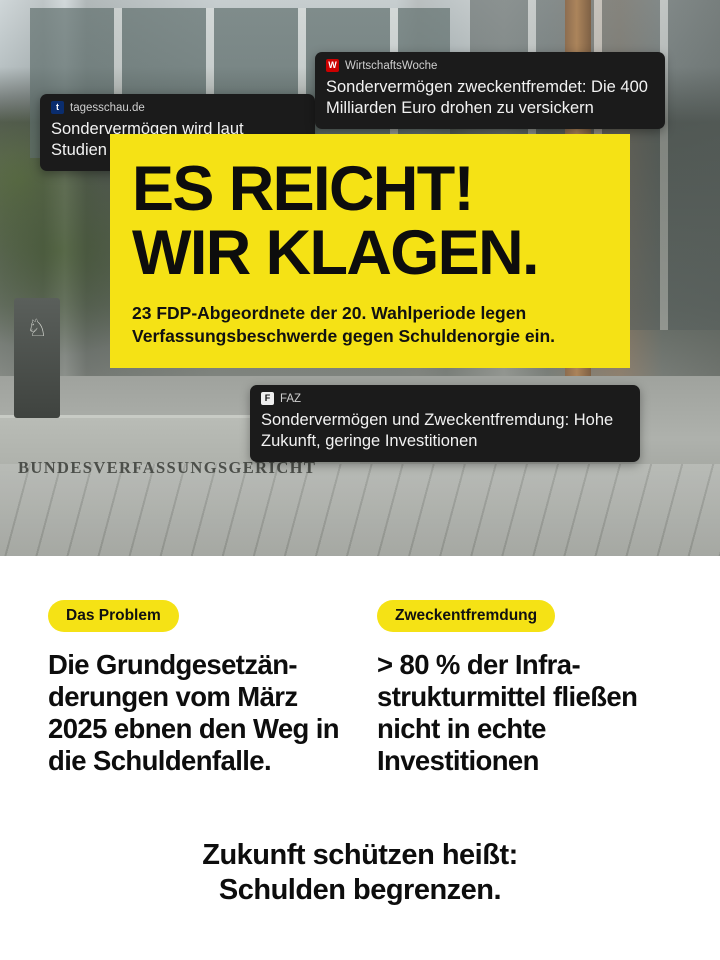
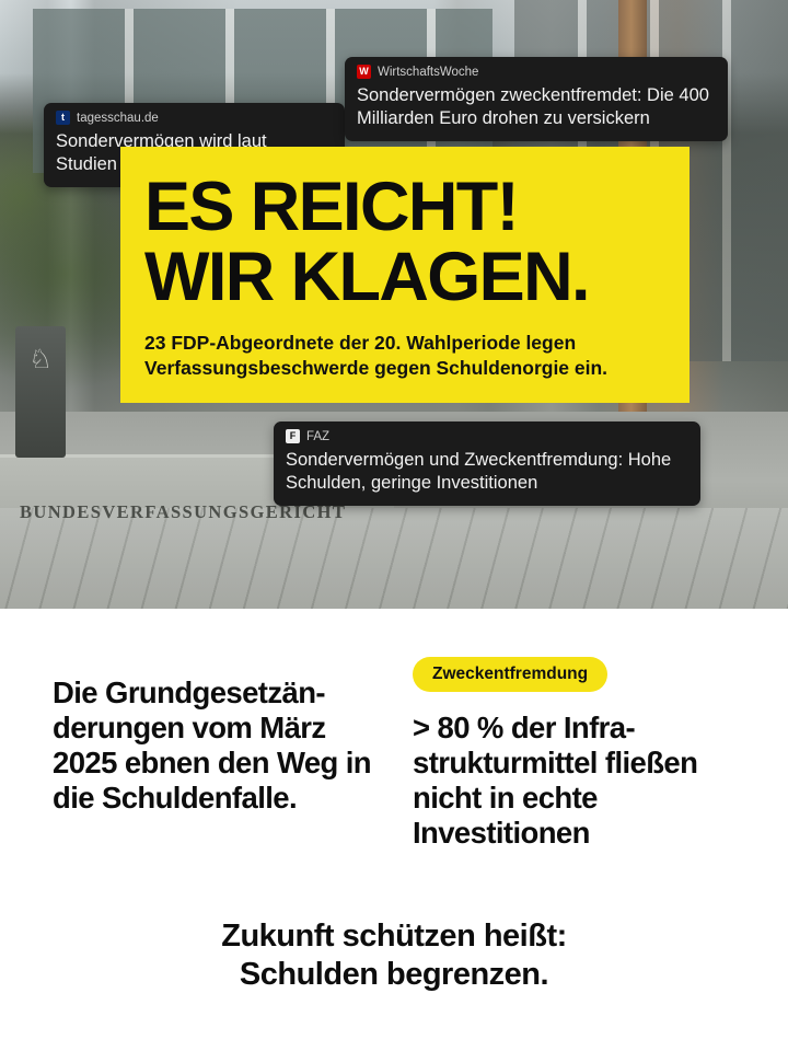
  ♘
  BUNDESVERFASSUNGSGERICHT
  t
  tagesschau.de
  W
  WirtschaftsWoche
  Sondervermögen zweckentfremdet: Die 400 Milliarden Euro drohen zu versickern
  ES REICHT!
  WIR KLAGEN.
  23 FDP-Abgeordnete der 20. Wahlperiode legen Verfassungsbeschwerde gegen Schuldenorgie ein.
  F
  FAZ
- Sondervermögen und Zweckentfremdung: Hohe Zukunft, geringe Investitionen
+ Sondervermögen und Zweckentfremdung: Hohe Schulden, geringe Investitionen
- Das Problem
  Die Grundgesetzän­derungen vom März 2025 ebnen den Weg in die Schuldenfalle.
  Zweckentfremdung
  > 80 % der Infra­strukturmittel flie­ßen nicht in echte Investitionen
  Zukunft schützen heißt:
  Schulden begrenzen.
